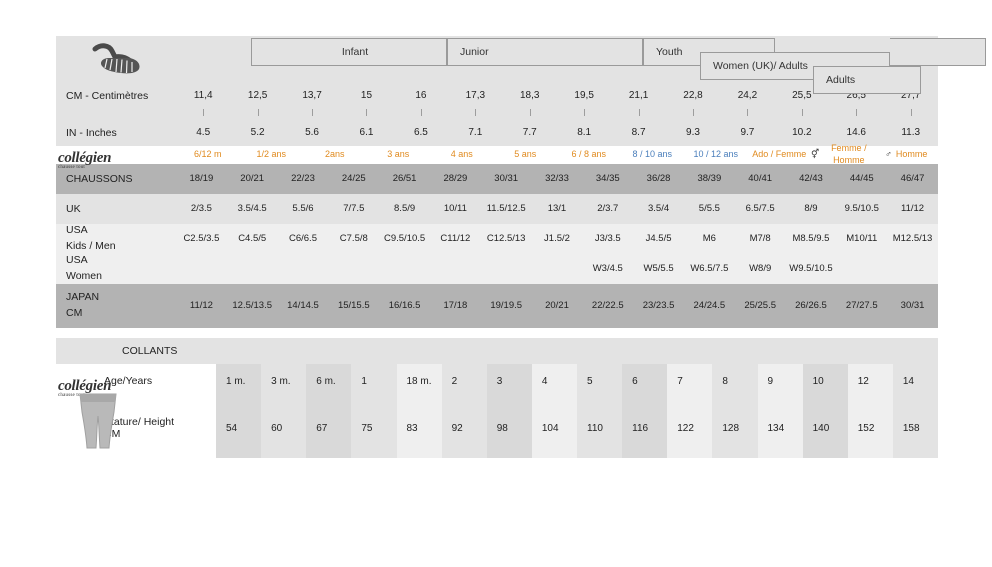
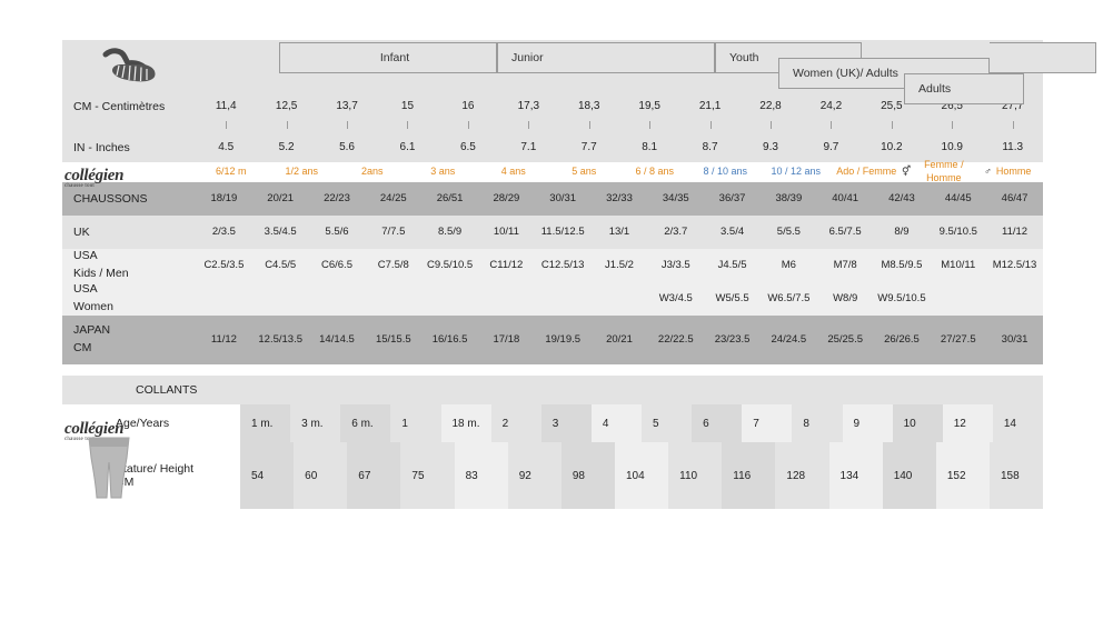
  Infant
  Junior
  Youth
  Women (UK)/ Adults
  Adults
  CM - Centimètres
  11,4
  12,5
  13,7
  15
  16
  17,3
  18,3
  19,5
  21,1
  22,8
  24,2
  25,5
  26,5
  27,7
  IN - Inches
  4.5
  5.2
  5.6
  6.1
  6.5
  7.1
  7.7
  8.1
  8.7
  9.3
  9.7
  10.2
- 14.6
+ 10.9
  11.3
  6/12 m
  1/2 ans
  2ans
  3 ans
  4 ans
  5 ans
  6 / 8 ans
  8 / 10 ans
  10 / 12 ans
  Ado / Femme
  ⚥
  Femme / Homme
  ♂
  Homme
  CHAUSSONS
  18/19
  20/21
  22/23
  24/25
  26/51
  28/29
  30/31
  32/33
  34/35
- 36/28
+ 36/37
  38/39
  40/41
  42/43
  44/45
  46/47
  UK
  2/3.5
  3.5/4.5
  5.5/6
  7/7.5
  8.5/9
  10/11
  11.5/12.5
  13/1
  2/3.7
  3.5/4
  5/5.5
  6.5/7.5
  8/9
  9.5/10.5
  11/12
  USA
  Kids / Men
  C2.5/3.5
  C4.5/5
  C6/6.5
  C7.5/8
  C9.5/10.5
  C11/12
  C12.5/13
  J1.5/2
  J3/3.5
  J4.5/5
  M6
  M7/8
  M8.5/9.5
  M10/11
  M12.5/13
  USA
  Women
  W3/4.5
  W5/5.5
  W6.5/7.5
  W8/9
  W9.5/10.5
  JAPAN
  CM
  11/12
  12.5/13.5
  14/14.5
  15/15.5
  16/16.5
  17/18
  19/19.5
  20/21
  22/22.5
  23/23.5
  24/24.5
  25/25.5
  26/26.5
  27/27.5
  30/31
  COLLANTS
  Age/Years
  1 m.
  3 m.
  6 m.
  1
  18 m.
  2
  3
  4
  5
  6
  7
  8
  9
  10
  12
  14
  ature/ Height
  54
  60
  67
  75
  83
  92
  98
  104
  110
  116
- 122
  128
  134
  140
  152
  158
  collégien
  collégien
